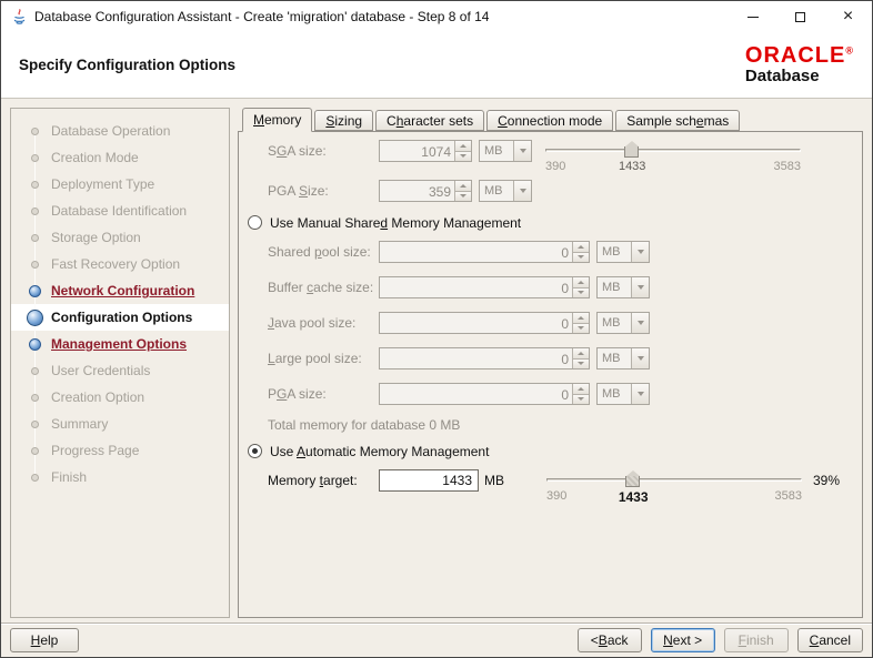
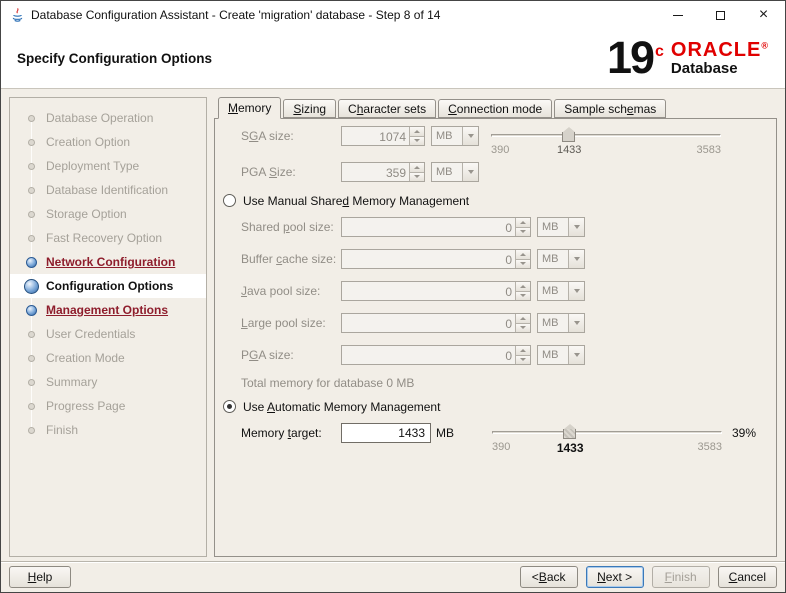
  Database Configuration Assistant - Create 'migration' database - Step 8 of 14
  ×
  Specify Configuration Options
+ 19c
  ORACLE®
  Database
  Database Operation
- Creation Mode
+ Creation Option
  Deployment Type
  Database Identification
  Storage Option
  Fast Recovery Option
  Network Configuration
  Configuration Options
  Management Options
  User Credentials
- Creation Option
+ Creation Mode
  Summary
  Progress Page
  Finish
  Memory
  Sizing
  Character sets
  Connection mode
  Sample schemas
  SGA size:
  1074
  MB
  390
  1433
  3583
  PGA Size:
  359
  MB
  Use Manual Shared Memory Management
  Shared pool size:
  0
  MB
  Buffer cache size:
  0
  MB
  Java pool size:
  0
  MB
  Large pool size:
  0
  MB
  PGA size:
  0
  MB
  Total memory for database 0 MB
  Use Automatic Memory Management
  Memory target:
  1433
  MB
  390
  1433
  3583
  39%
  H
  elp
  <
  B
  ack
  N
  ext >
  F
  inish
  C
  ancel
